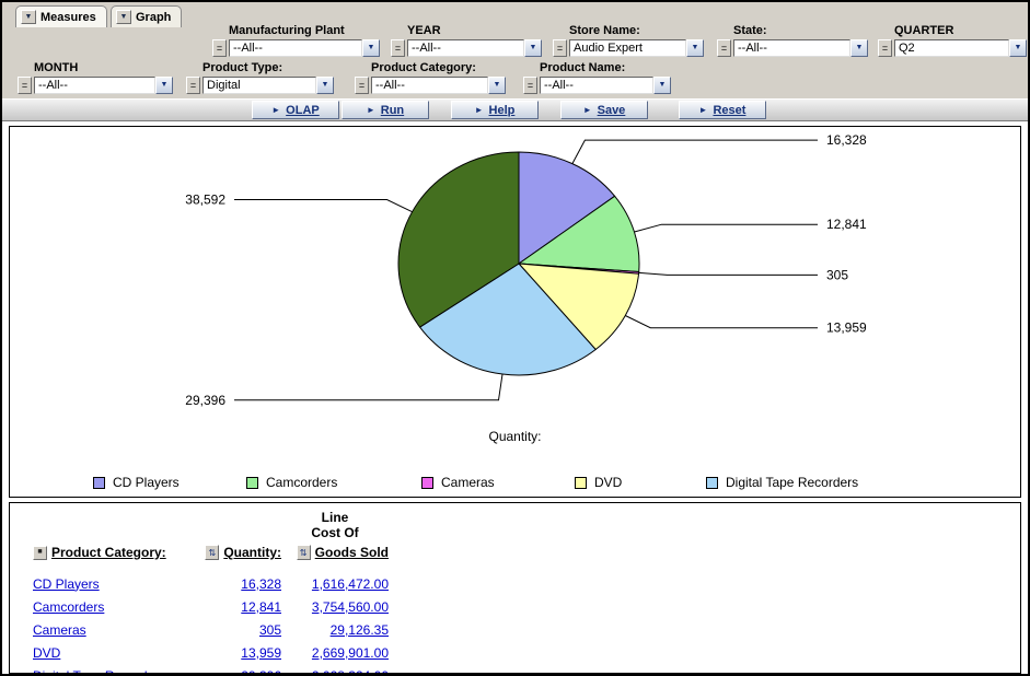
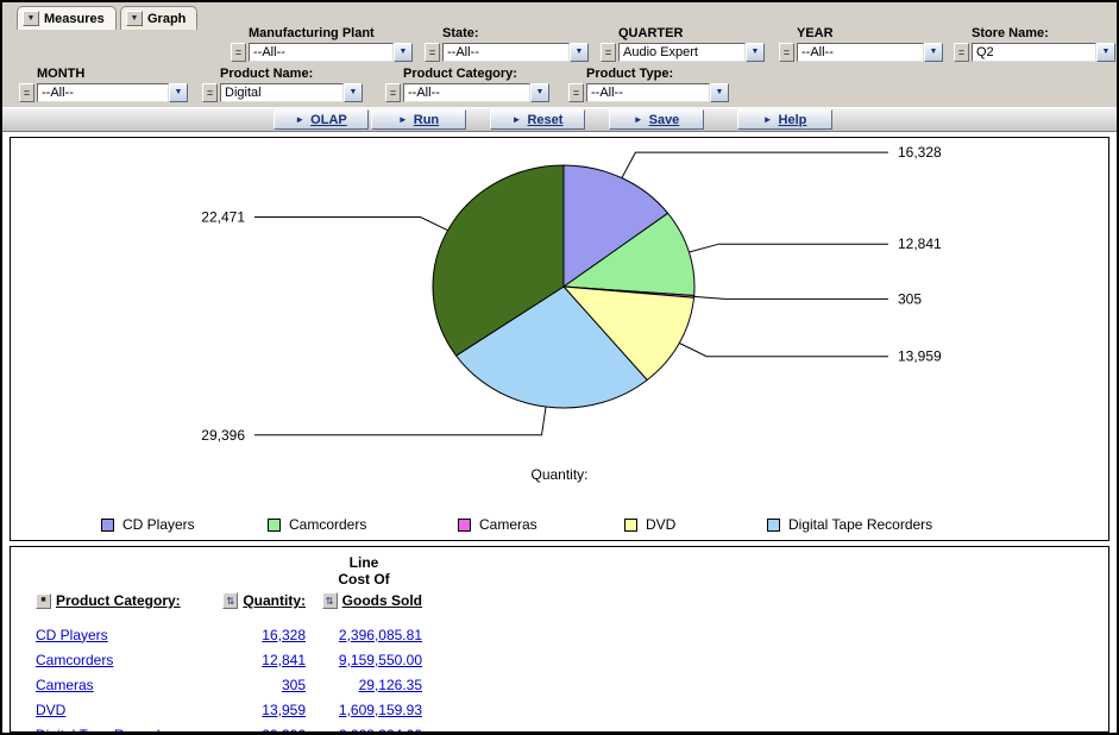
  Measures
  Graph
  Manufacturing Plant
  =
  --All--
- YEAR
+ State:
  =
  --All--
- Store Name:
+ QUARTER
  =
  Audio Expert
- State:
+ YEAR
  =
  --All--
- QUARTER
+ Store Name:
  =
  Q2
  MONTH
  =
  --All--
- Product Type:
+ Product Name:
  =
  Digital
  Product Category:
  =
  --All--
- Product Name:
+ Product Type:
  =
  --All--
  ►
  OLAP
  ►
  Run
  ►
- Help
+ Reset
  ►
  Save
  ►
- Reset
+ Help
  16,328
  12,841
  305
  13,959
  29,396
- 38,592
+ 22,471
  Quantity:
  CD Players
  Camcorders
  Cameras
  DVD
  Digital Tape Recorders
  Line
  Cost Of
  Product Category:
  ⇅
  Quantity:
  ⇅
  Goods Sold
  CD Players
  16,328
- 1,616,472.00
+ 2,396,085.81
  Camcorders
  12,841
- 3,754,560.00
+ 9,159,550.00
  Cameras
  305
  29,126.35
  DVD
  13,959
- 2,669,901.00
+ 1,609,159.93
